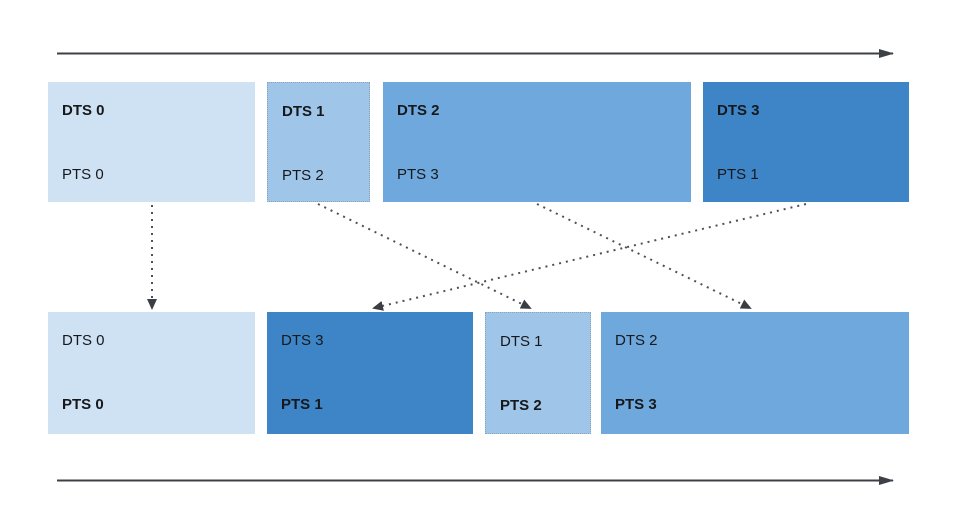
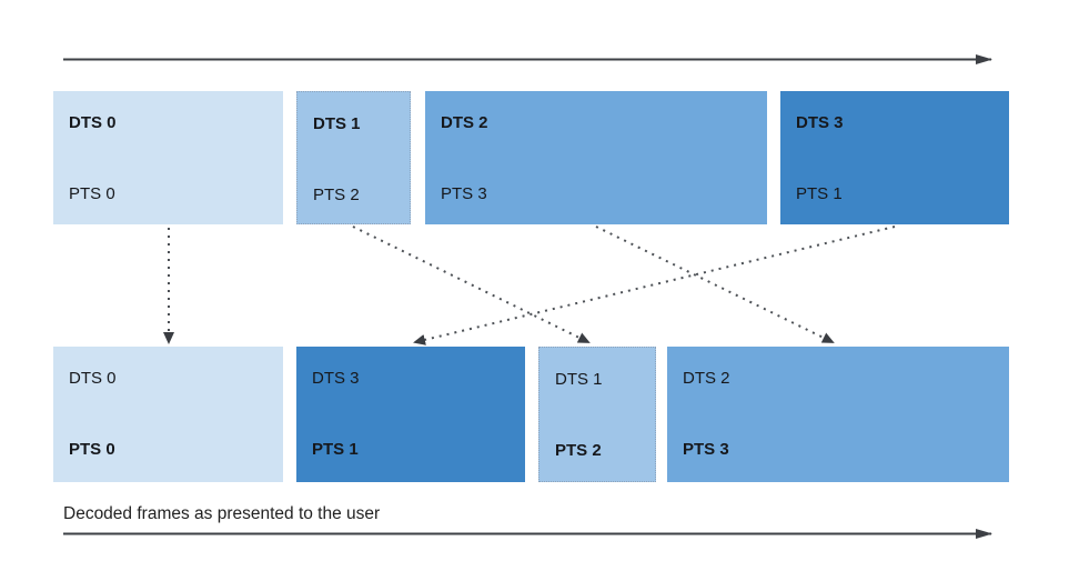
+ Decoded frames as presented to the user
  DTS 0
  PTS 0
  DTS 1
  PTS 2
  DTS 2
  PTS 3
  DTS 3
  PTS 1
  DTS 0
  PTS 0
  DTS 3
  PTS 1
  DTS 1
  PTS 2
  DTS 2
  PTS 3
